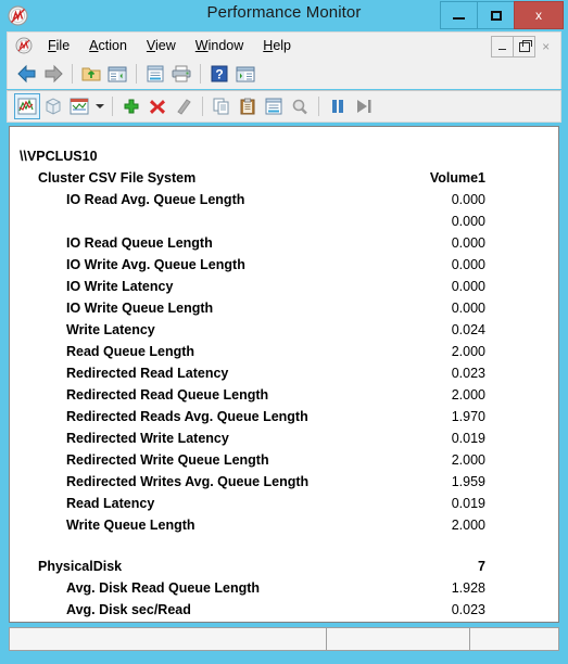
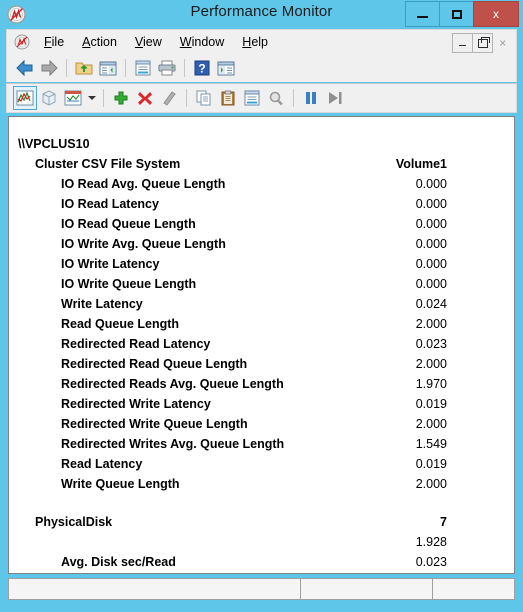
  Performance Monitor
  x
  File
  Action
  View
  Window
  Help
  ×
  ?
  \\VPCLUS10
  Cluster CSV File System
  Volume1
  IO Read Avg. Queue Length
  0.000
+ IO Read Latency
  0.000
  IO Read Queue Length
  0.000
  IO Write Avg. Queue Length
  0.000
  IO Write Latency
  0.000
  IO Write Queue Length
  0.000
  Write Latency
  0.024
  Read Queue Length
  2.000
  Redirected Read Latency
  0.023
  Redirected Read Queue Length
  2.000
  Redirected Reads Avg. Queue Length
  1.970
  Redirected Write Latency
  0.019
  Redirected Write Queue Length
  2.000
  Redirected Writes Avg. Queue Length
- 1.959
+ 1.549
  Read Latency
  0.019
  Write Queue Length
  2.000
  PhysicalDisk
  7
- Avg. Disk Read Queue Length
  1.928
  Avg. Disk sec/Read
  0.023
